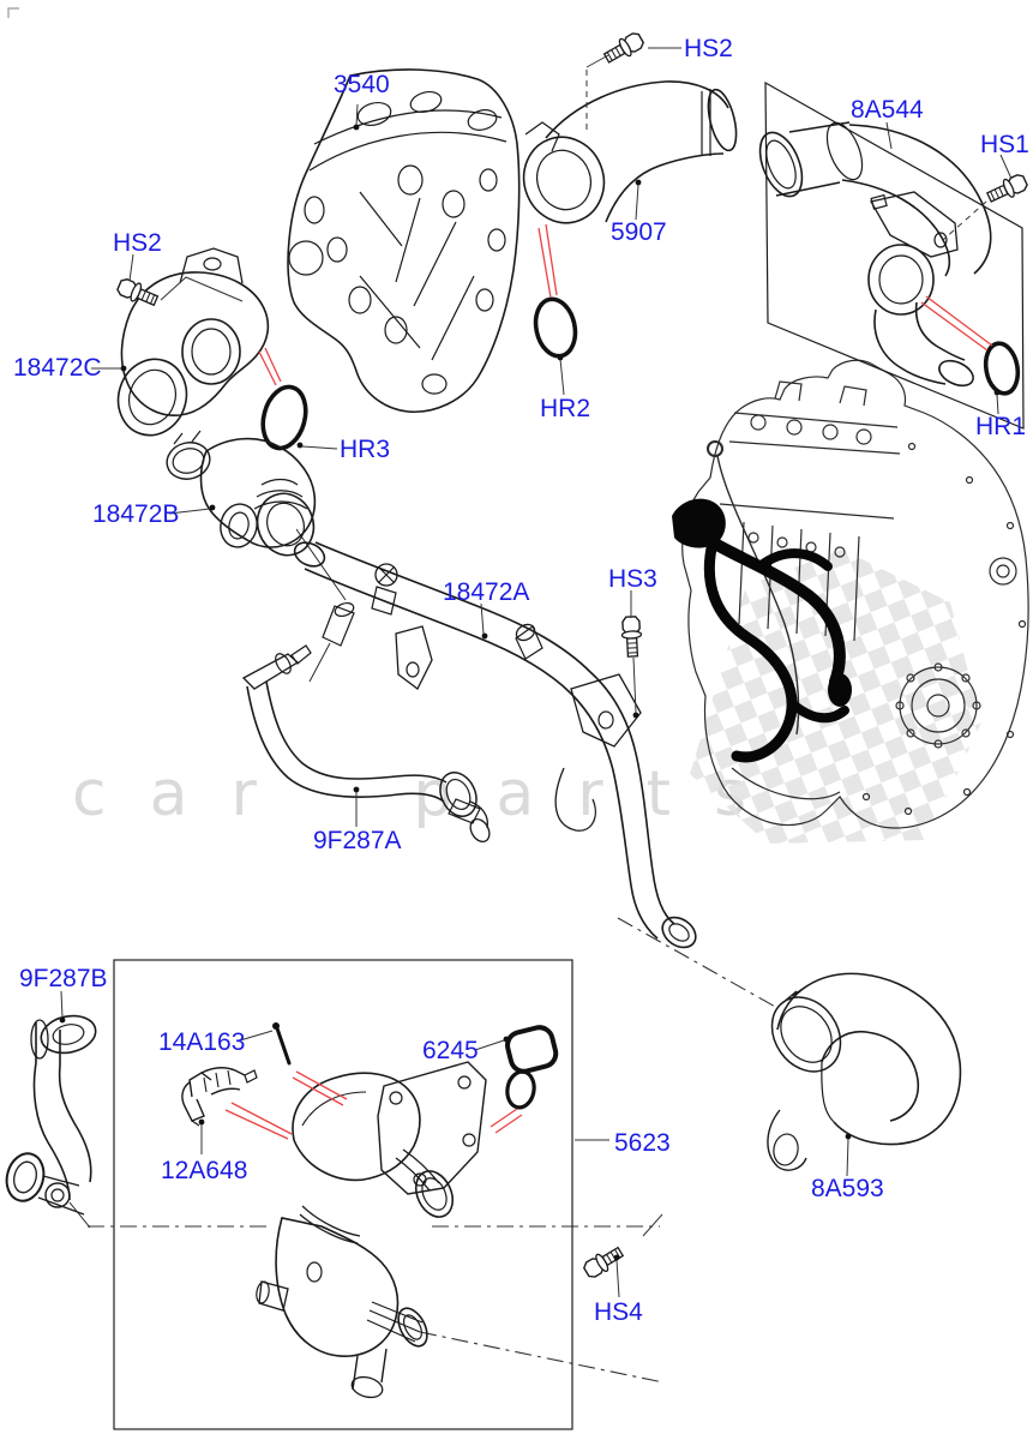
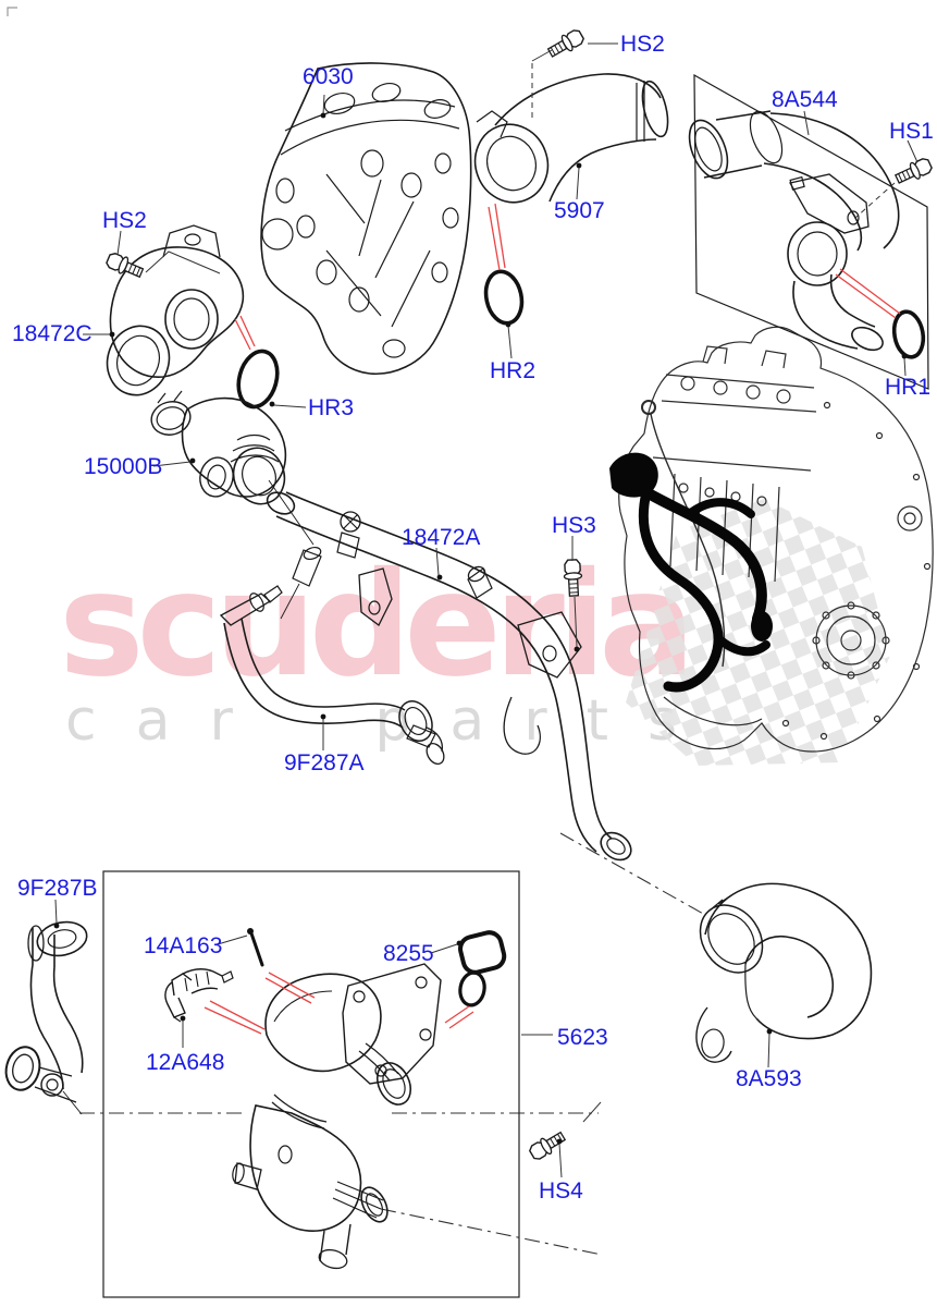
+ scuderia
  car parts
- 3540
+ 6030
  HS2
  5907
  8A544
  HS1
  HR1
  HS2
  18472C
  HR3
- 18472B
+ 15000B
  18472A
  HS3
  HR2
  9F287A
  9F287B
  14A163
- 6245
+ 8255
  12A648
  5623
  8A593
  HS4
